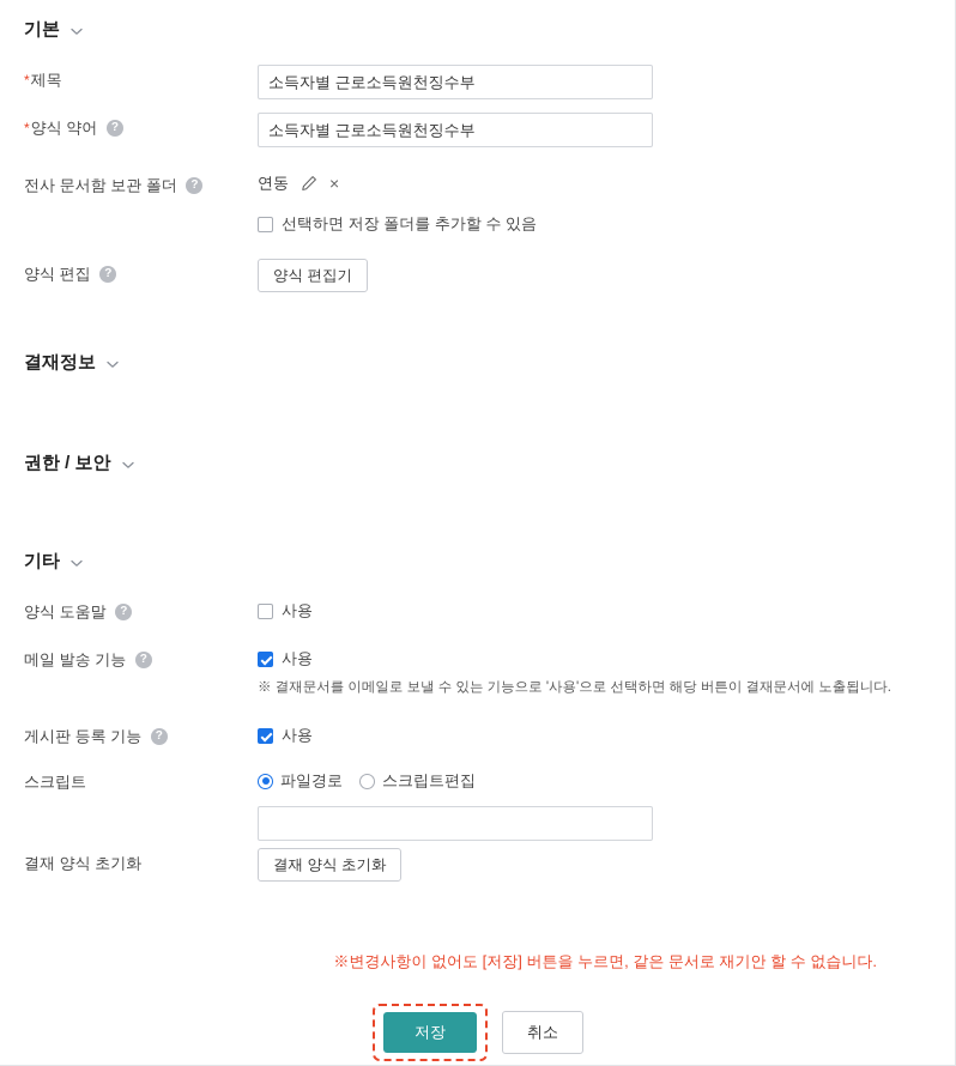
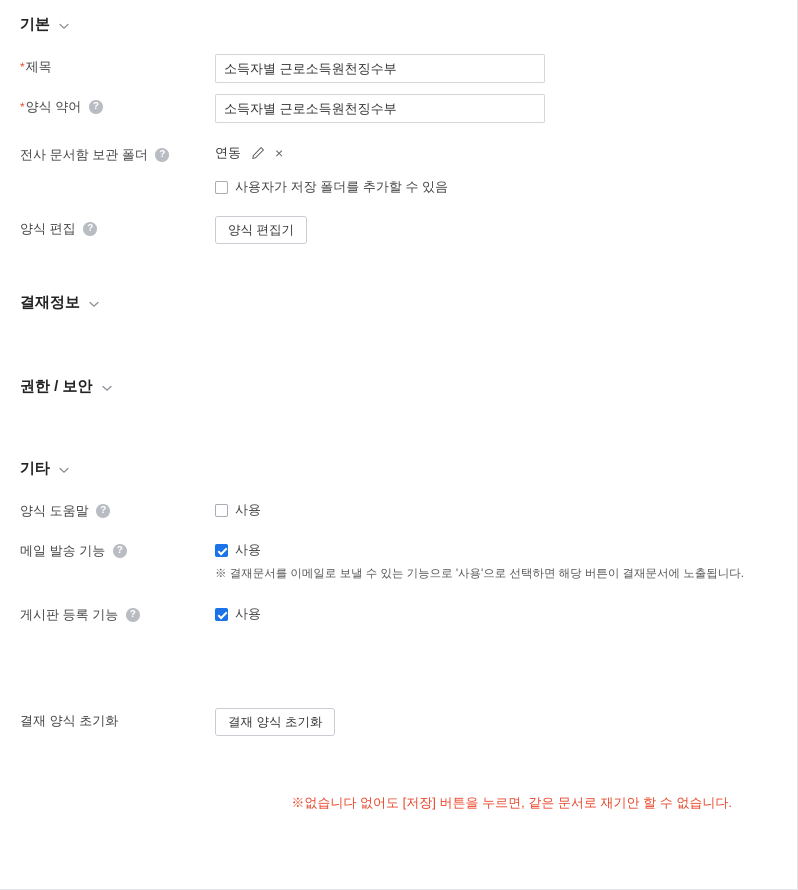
  기본
  *제목
  소득자별 근로소득원천징수부
  *양식 약어 ?
  소득자별 근로소득원천징수부
  전사 문서함 보관 폴더 ?
  연동
  ×
- 선택하면 저장 폴더를 추가할 수 있음
+ 사용자가 저장 폴더를 추가할 수 있음
  양식 편집 ?
  양식 편집기
  결재정보
  권한 / 보안
  기타
  양식 도움말 ?
  사용
  메일 발송 기능 ?
  사용
  ※ 결재문서를 이메일로 보낼 수 있는 기능으로 '사용'으로 선택하면 해당 버튼이 결재문서에 노출됩니다.
  게시판 등록 기능 ?
  사용
- 스크립트
- 파일경로
- 스크립트편집
  결재 양식 초기화
  결재 양식 초기화
- ※변경사항이 없어도 [저장] 버튼을 누르면, 같은 문서로 재기안 할 수 없습니다.
+ ※없습니다 없어도 [저장] 버튼을 누르면, 같은 문서로 재기안 할 수 없습니다.
- 저장
- 취소
